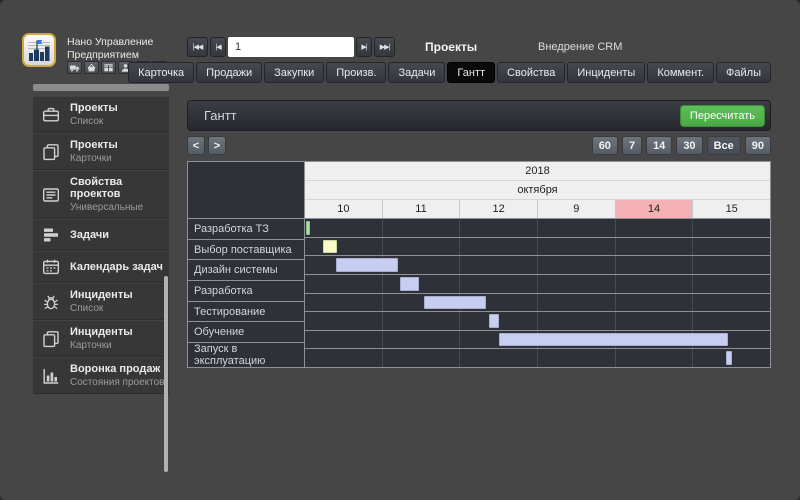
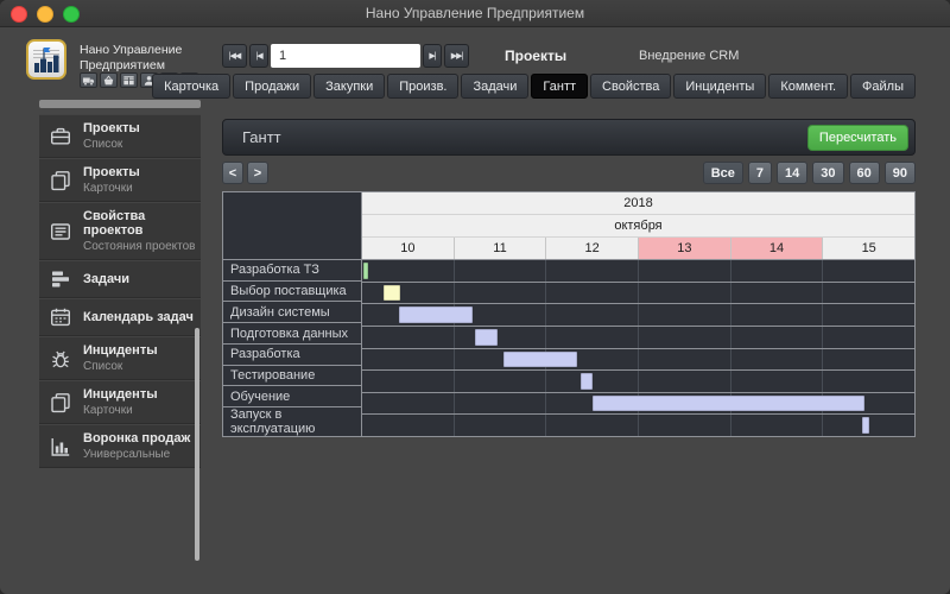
+ Нано Управление Предприятием
  Нано Управление
  Предприятием
  Проекты
  Список
  Проекты
  Карточки
  Свойства проектов
- Универсальные
+ Состояния проектов
  Задачи
  Календарь задач
  Инциденты
  Список
  Инциденты
  Карточки
  Воронка продаж
- Состояния проектов
+ Универсальные
  1
  Проекты
  Внедрение CRM
  Карточка
  Продажи
  Закупки
  Произв.
  Задачи
  Гантт
  Свойства
  Инциденты
  Коммент.
  Файлы
  Гантт
  Пересчитать
  <
  >
- 60
+ Все
  7
  14
  30
- Все
+ 60
  90
  Разработка ТЗ
  Выбор поставщика
  Дизайн системы
+ Подготовка данных
  Разработка
  Тестирование
  Обучение
  Запуск в эксплуатацию
  2018
  октября
  10
  11
  12
- 9
+ 13
  14
  15
